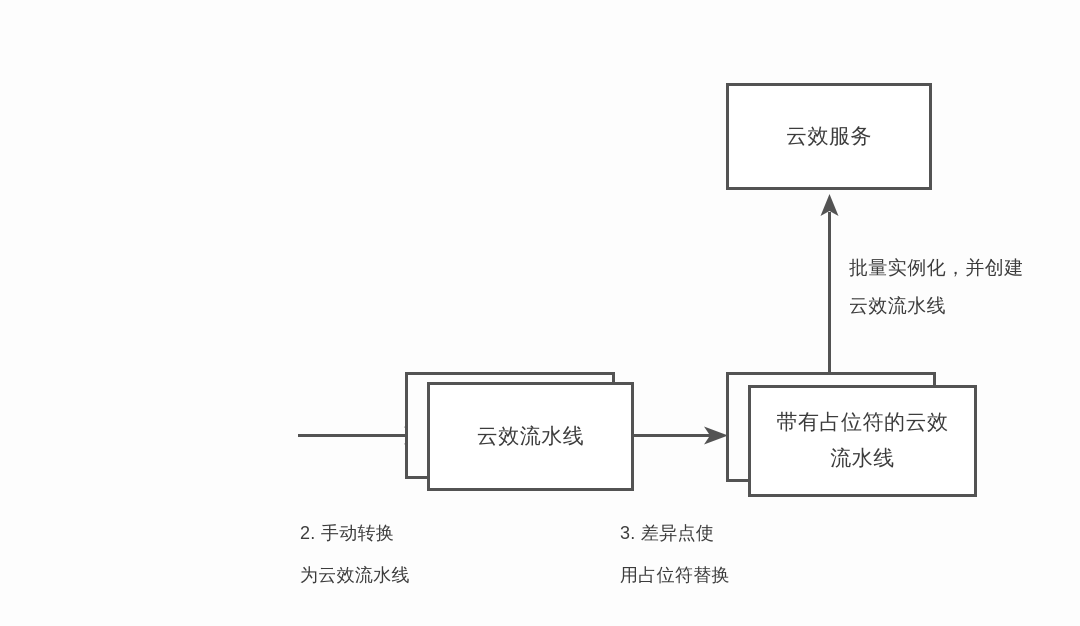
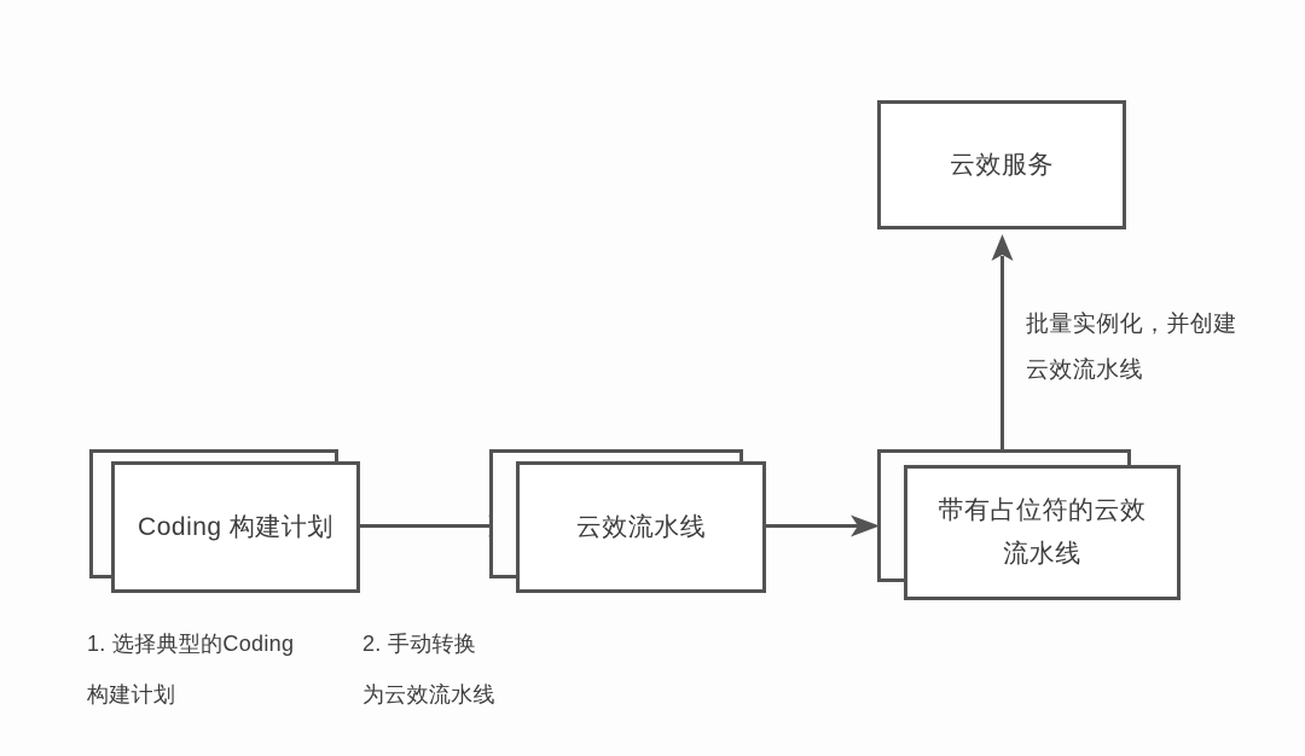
  云效服务
  批量实例化，并创建
  云效流水线
+ Coding 构建计划
  云效流水线
  带有占位符的云效
  流水线
+ 1. 选择典型的Coding
+ 构建计划
  2. 手动转换
  为云效流水线
- 3. 差异点使
- 用占位符替换
